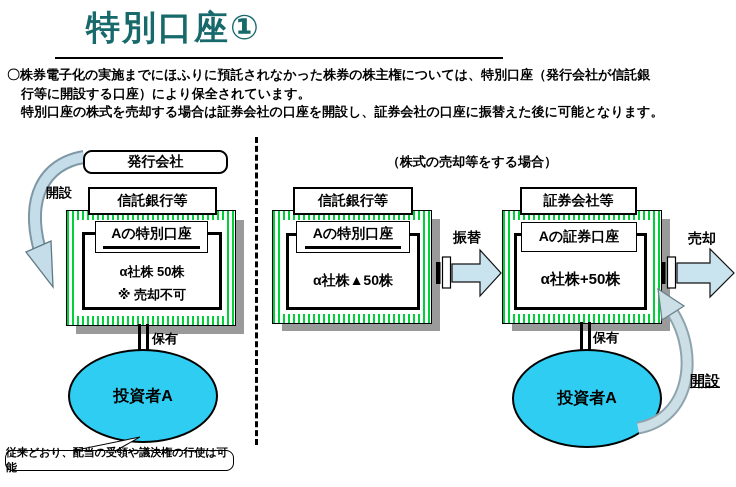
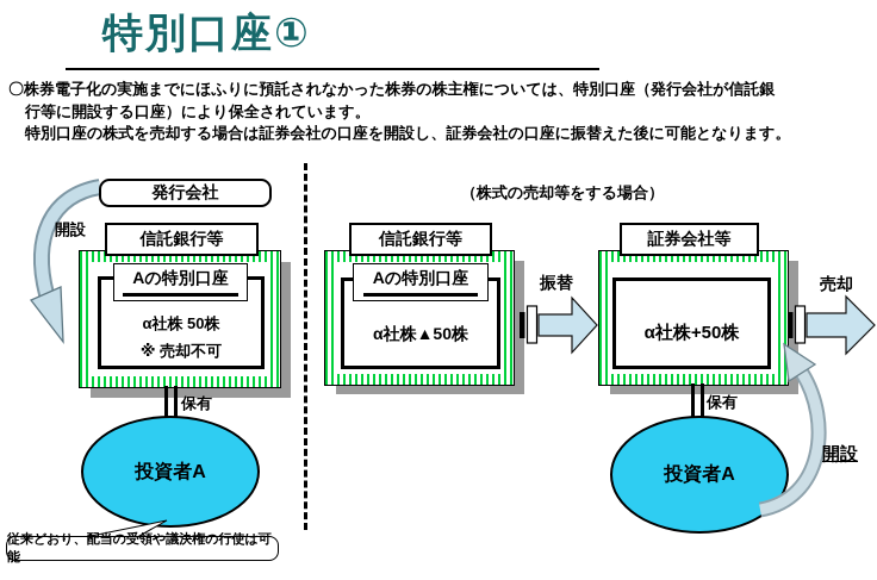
  特別口座①
  〇株券電子化の実施までにほふりに預託されなかった株券の株主権については、特別口座（発行会社が信託銀
  行等に開設する口座）により保全されています。
  特別口座の株式を売却する場合は証券会社の口座を開設し、証券会社の口座に振替えた後に可能となります。
  開設
  発行会社
  信託銀行等
  Aの特別口座
  α社株 50株
  ※ 売却不可
  保有
  投資者A
  従来どおり、配当の受領や議決権の行使は可能
  （株式の売却等をする場合）
  信託銀行等
  Aの特別口座
  α社株▲50株
  振替
  証券会社等
- Aの証券口座
  α社株+50株
  売却
  保有
  投資者A
  開設
